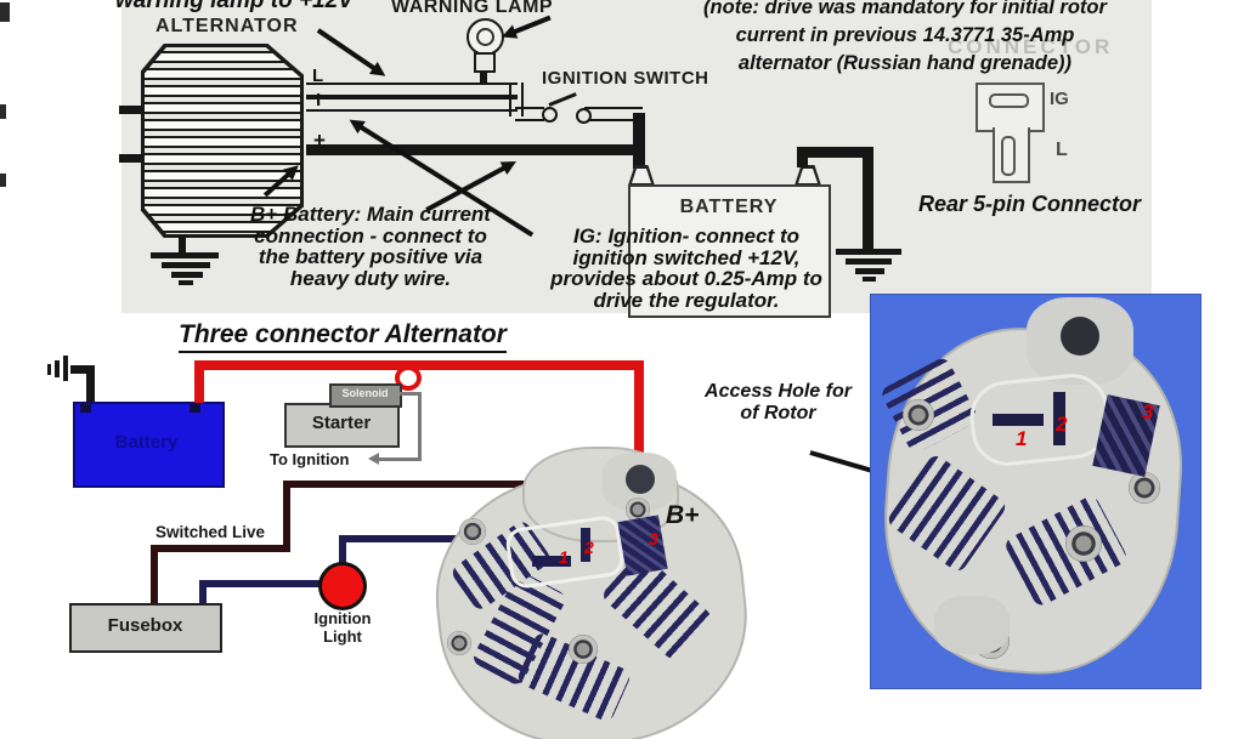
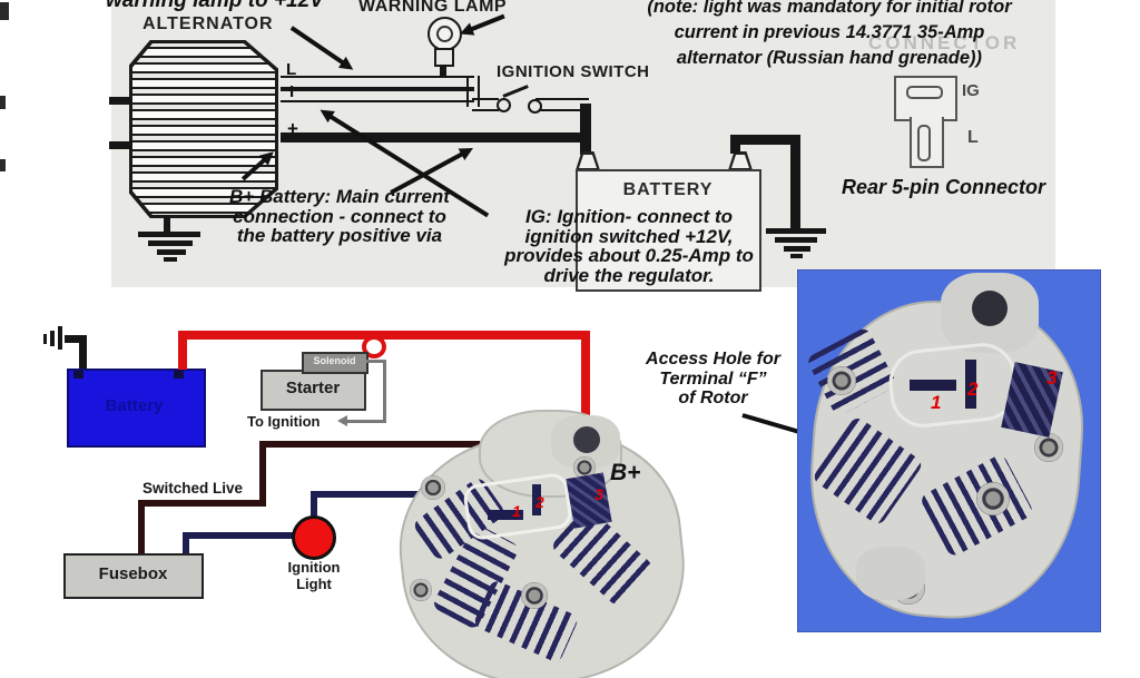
  warning lamp to +12V
  ALTERNATOR
  L
  I
  +
  WARNING LAMP
  IGNITION SWITCH
  BATTERY
  B+ Battery: Main current
  connection - connect to
  the battery positive via
- heavy duty wire.
  IG: Ignition- connect to
  ignition switched +12V,
  provides about 0.25-Amp to
  drive the regulator.
  CONNECTOR
- (note: drive was mandatory for initial rotor
+ (note: light was mandatory for initial rotor
  current in previous 14.3771 35-Amp
  alternator (Russian hand grenade))
  IG
  L
  Rear 5-pin Connector
- Three connector Alternator
  Battery
  Starter
  Solenoid
  To Ignition
  Switched Live
  Fusebox
  Ignition
  Light
  1
  2
  3
  B+
  Access Hole for
+ Terminal “F”
  of Rotor
  1
  2
  3
